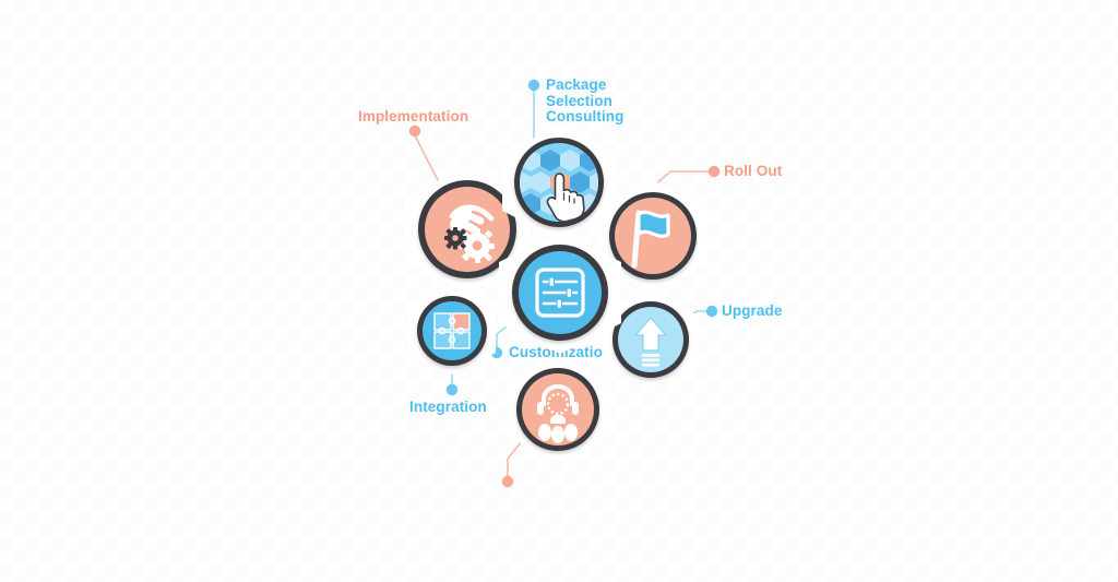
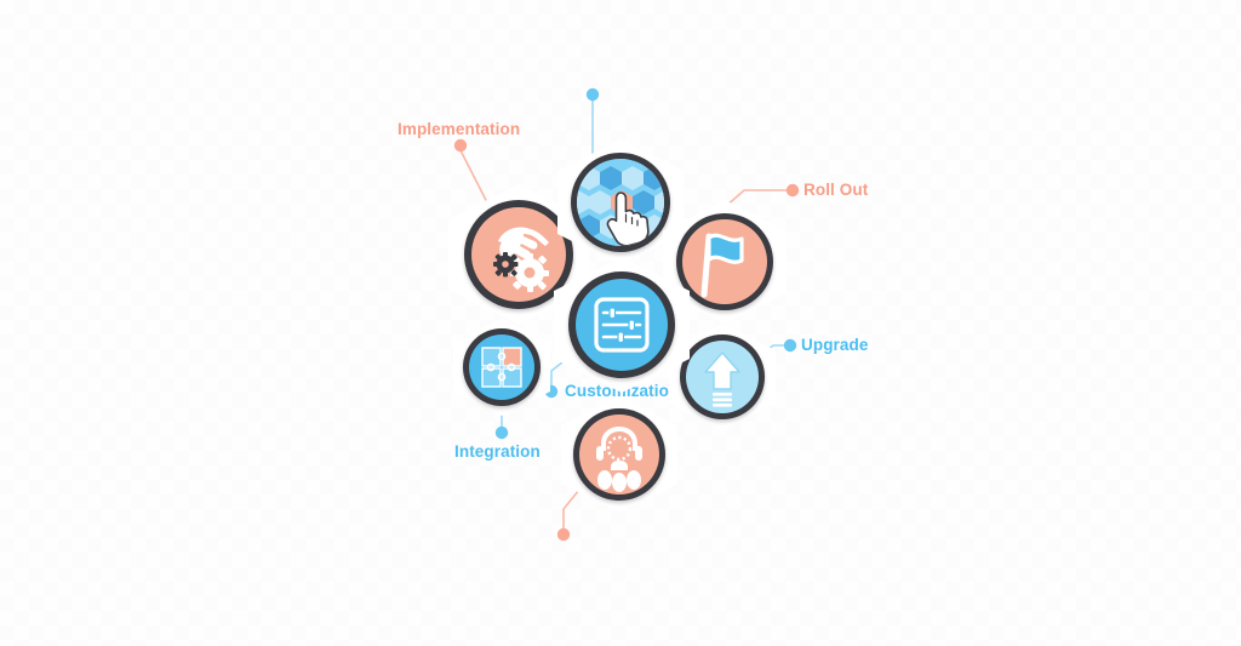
  Implementation
- Package
- Selection
- Consulting
  Roll Out
  Upgrade
  Custoizatio
  Integration
